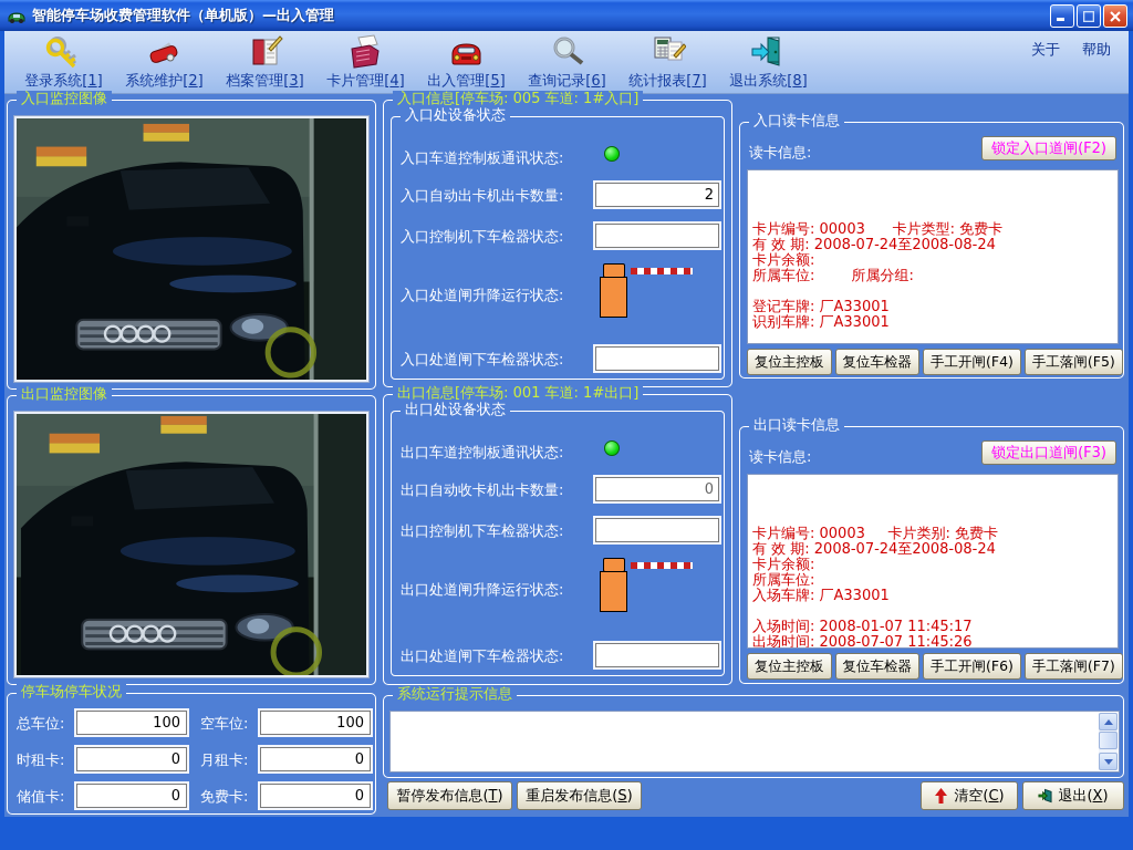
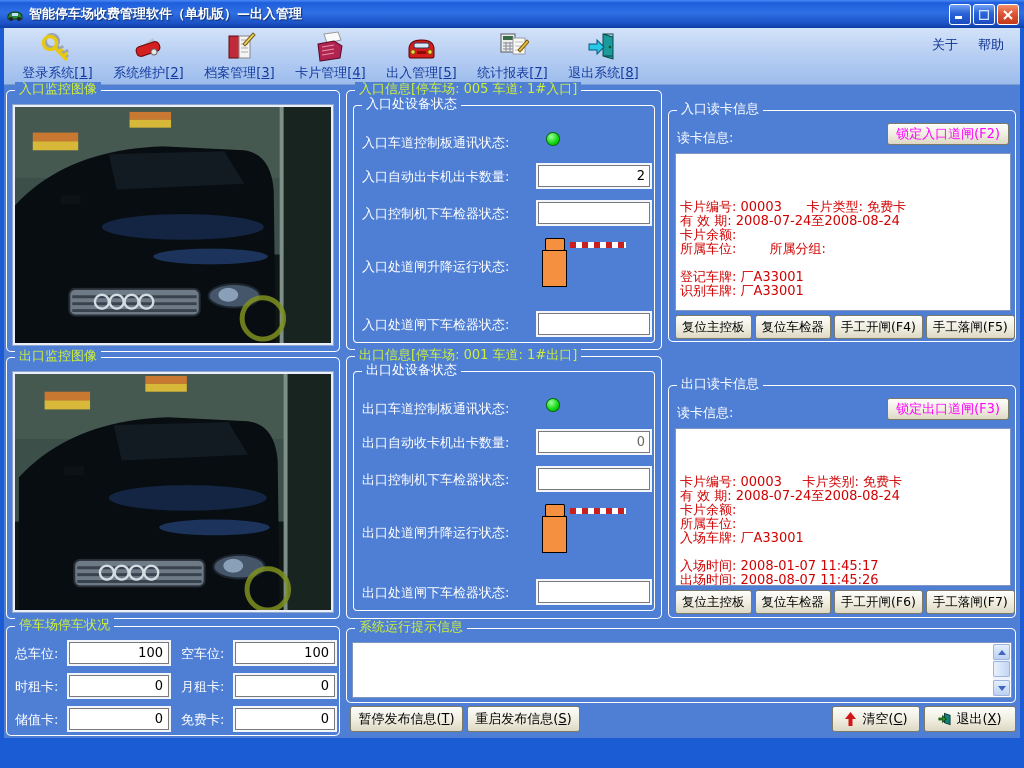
  智能停车场收费管理软件（单机版）—出入管理
  登录系统[1]
  系统维护[2]
  档案管理[3]
  卡片管理[4]
  出入管理[5]
- 查询记录[6]
  统计报表[7]
  退出系统[8]
  关于
  帮助
  入口监控图像
  出口监控图像
  停车场停车状况
  总车位:
  100
  空车位:
  100
  时租卡:
  0
  月租卡:
  0
  储值卡:
  0
  免费卡:
  0
  入口信息[停车场: 005 车道: 1#入口]
  入口处设备状态
  入口车道控制板通讯状态:
  入口自动出卡机出卡数量:
  2
  入口控制机下车检器状态:
  入口处道闸升降运行状态:
  入口处道闸下车检器状态:
  出口信息[停车场: 001 车道: 1#出口]
  出口处设备状态
  出口车道控制板通讯状态:
  出口自动收卡机出卡数量:
  0
  出口控制机下车检器状态:
  出口处道闸升降运行状态:
  出口处道闸下车检器状态:
  入口读卡信息
  读卡信息:
  锁定入口道闸(F2)
  卡片编号: 00003 卡片类型: 免费卡
  有 效 期: 2008-07-24至2008-08-24
  卡片余额:
  所属车位: 所属分组:
  登记车牌: 厂A33001
  识别车牌: 厂A33001
  复位主控板
  复位车检器
  手工开闸(F4)
  手工落闸(F5)
  出口读卡信息
  读卡信息:
  锁定出口道闸(F3)
  卡片编号: 00003 卡片类别: 免费卡
  有 效 期: 2008-07-24至2008-08-24
  卡片余额:
  所属车位:
  入场车牌: 厂A33001
  入场时间: 2008-01-07 11:45:17
- 出场时间: 2008-07-07 11:45:26
+ 出场时间: 2008-08-07 11:45:26
  复位主控板
  复位车检器
  手工开闸(F6)
  手工落闸(F7)
  系统运行提示信息
  暂停发布信息(
  T
  )
  重启发布信息(
  S
  )
  清空(C)
  退出(X)
